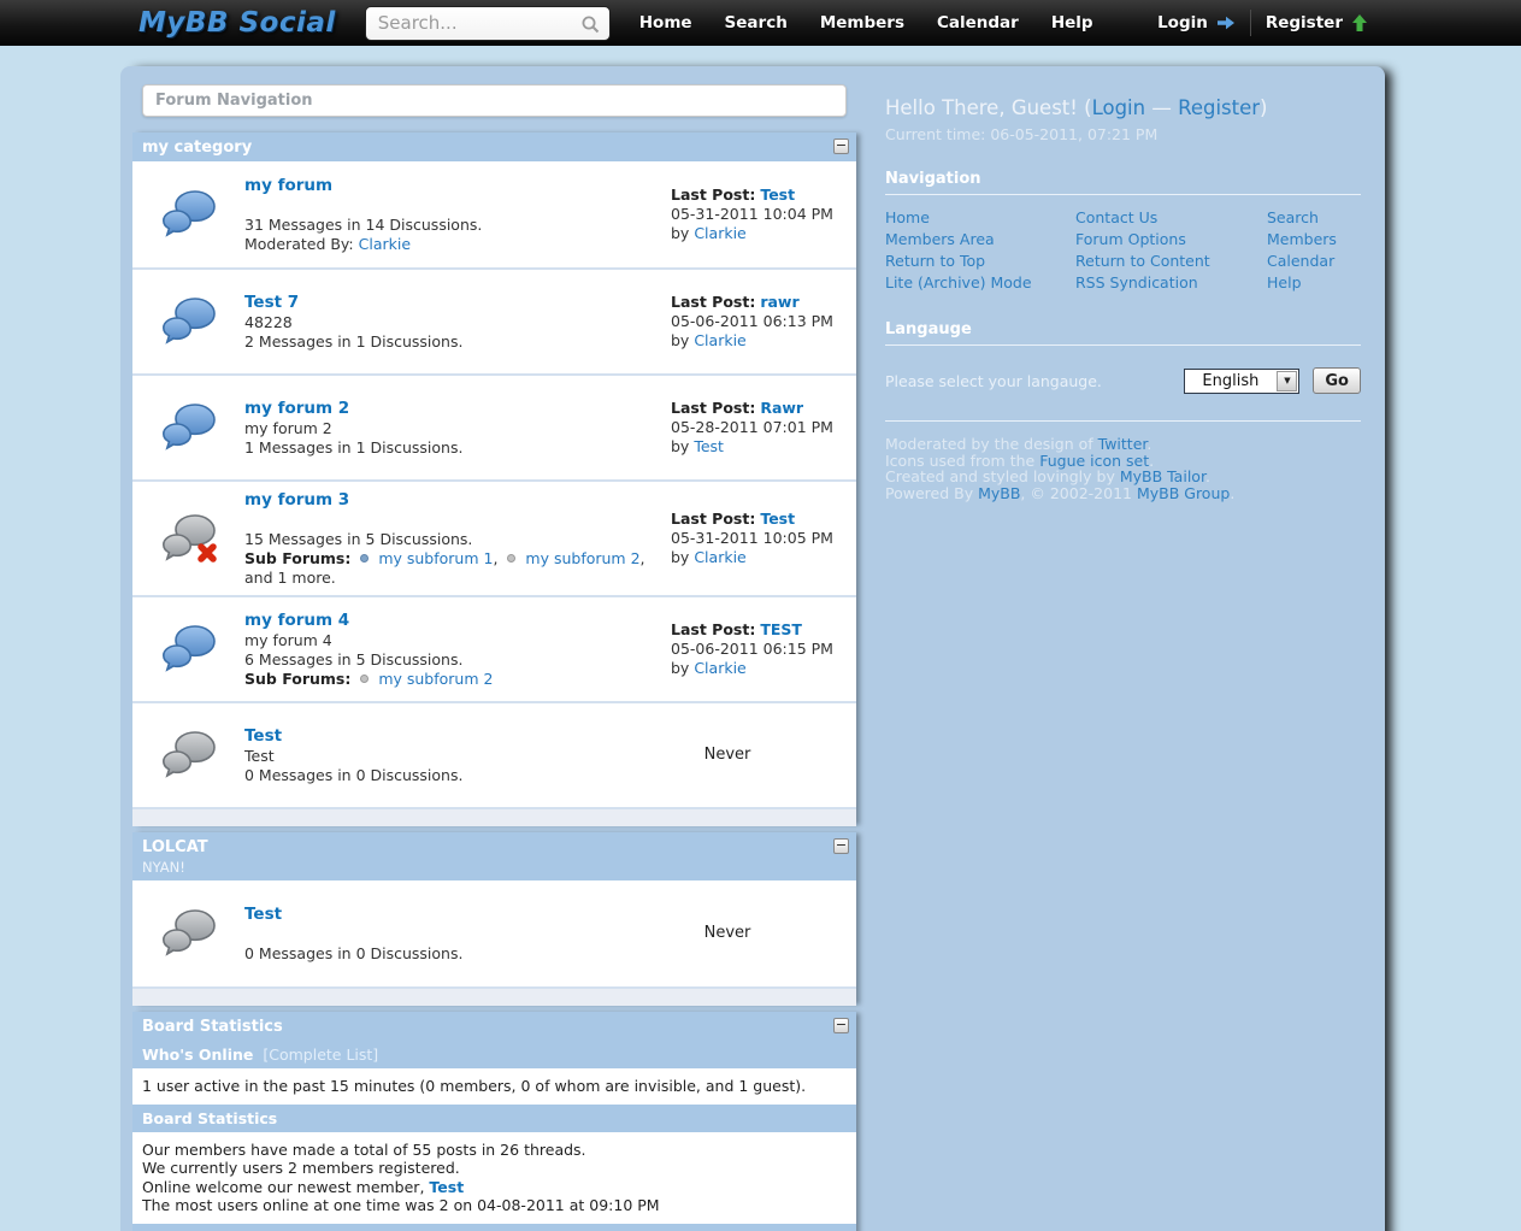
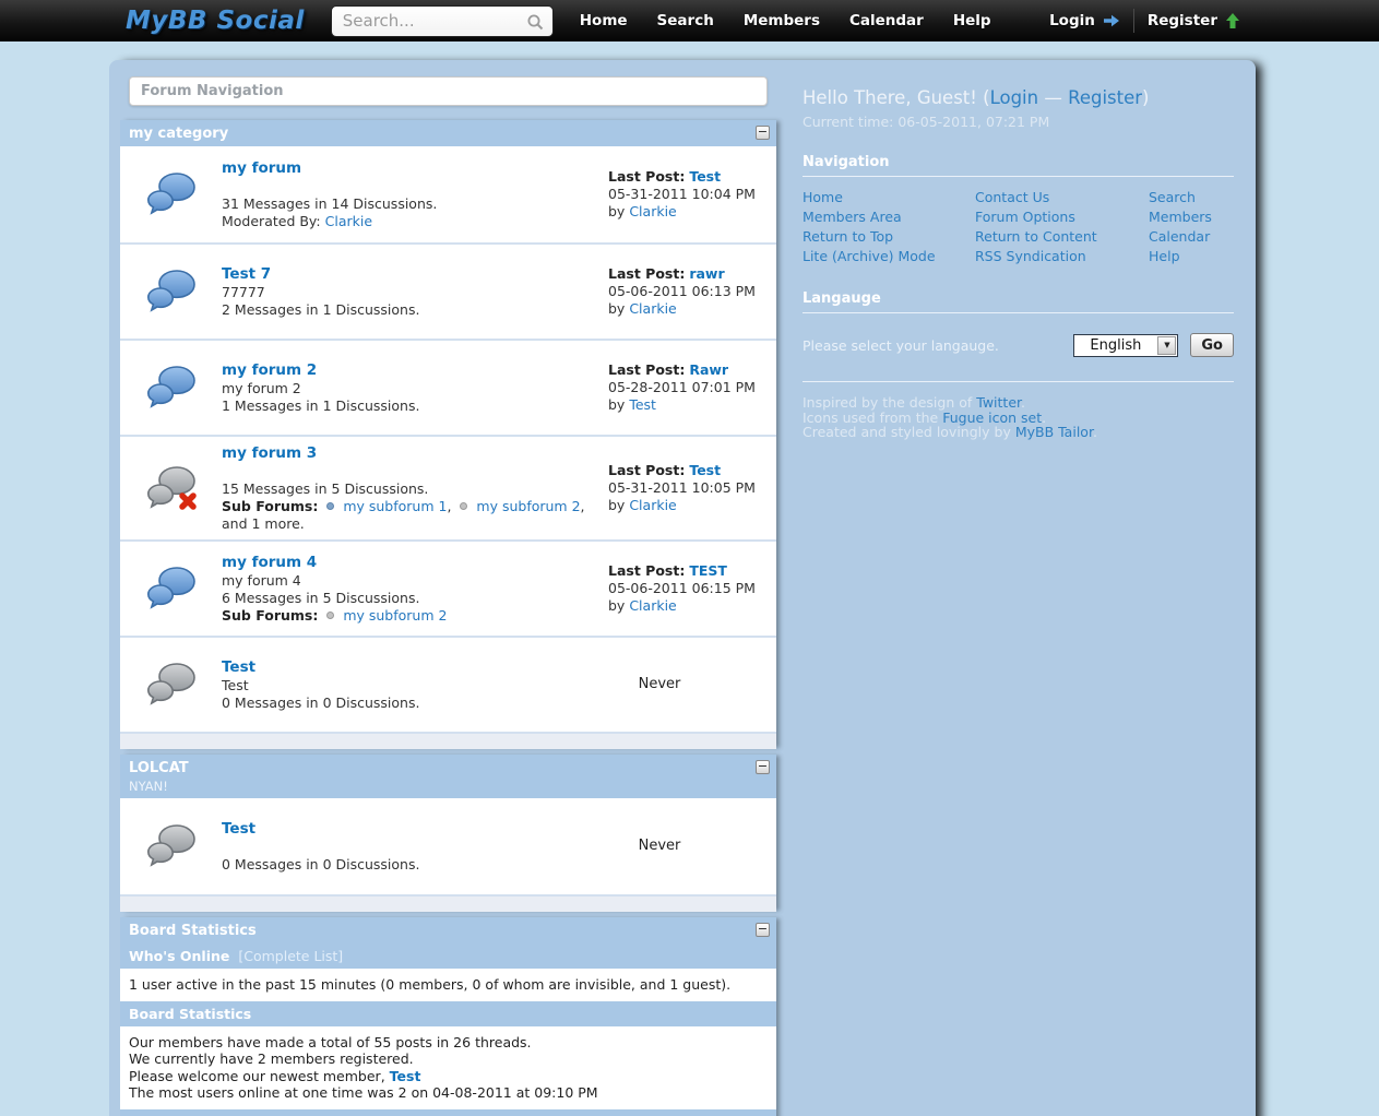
  MyBB Social
  Search...
  Home
  Search
  Members
  Calendar
  Help
  Login
  Register
  Forum Navigation
  my category
  −
  my forum
  31 Messages in 14 Discussions.
  Moderated By: Clarkie
  Last Post: Test
  05-31-2011 10:04 PM
  by Clarkie
  Test 7
- 48228
+ 77777
  2 Messages in 1 Discussions.
  Last Post: rawr
  05-06-2011 06:13 PM
  by Clarkie
  my forum 2
  my forum 2
  1 Messages in 1 Discussions.
  Last Post: Rawr
  05-28-2011 07:01 PM
  by Test
  my forum 3
  15 Messages in 5 Discussions.
  Sub Forums: my subforum 1, my subforum 2, and 1 more.
  Last Post: Test
  05-31-2011 10:05 PM
  by Clarkie
  my forum 4
  my forum 4
  6 Messages in 5 Discussions.
  Sub Forums: my subforum 2
  Last Post: TEST
  05-06-2011 06:15 PM
  by Clarkie
  Test
  Test
  0 Messages in 0 Discussions.
  Never
  LOLCAT
  NYAN!
  −
  Test
  0 Messages in 0 Discussions.
  Never
  Board Statistics
  −
  Who's Online [Complete List]
  1 user active in the past 15 minutes (0 members, 0 of whom are invisible, and 1 guest).
  Board Statistics
  Our members have made a total of 55 posts in 26 threads.
- We currently users 2 members registered.
+ We currently have 2 members registered.
- Online welcome our newest member, Test
+ Please welcome our newest member, Test
  The most users online at one time was 2 on 04-08-2011 at 09:10 PM
  Hello There, Guest! (Login — Register)
  Current time: 06-05-2011, 07:21 PM
  Navigation
  Home
  Members Area
  Return to Top
  Lite (Archive) Mode
  Contact Us
  Forum Options
  Return to Content
  RSS Syndication
  Search
  Members
  Calendar
  Help
  Langauge
  Please select your langauge.
  English
  ▼
  Go
- Moderated by the design of Twitter.
+ Inspired by the design of Twitter.
  Icons used from the Fugue icon set.
  Created and styled lovingly by MyBB Tailor.
- Powered By MyBB, © 2002-2011 MyBB Group.
